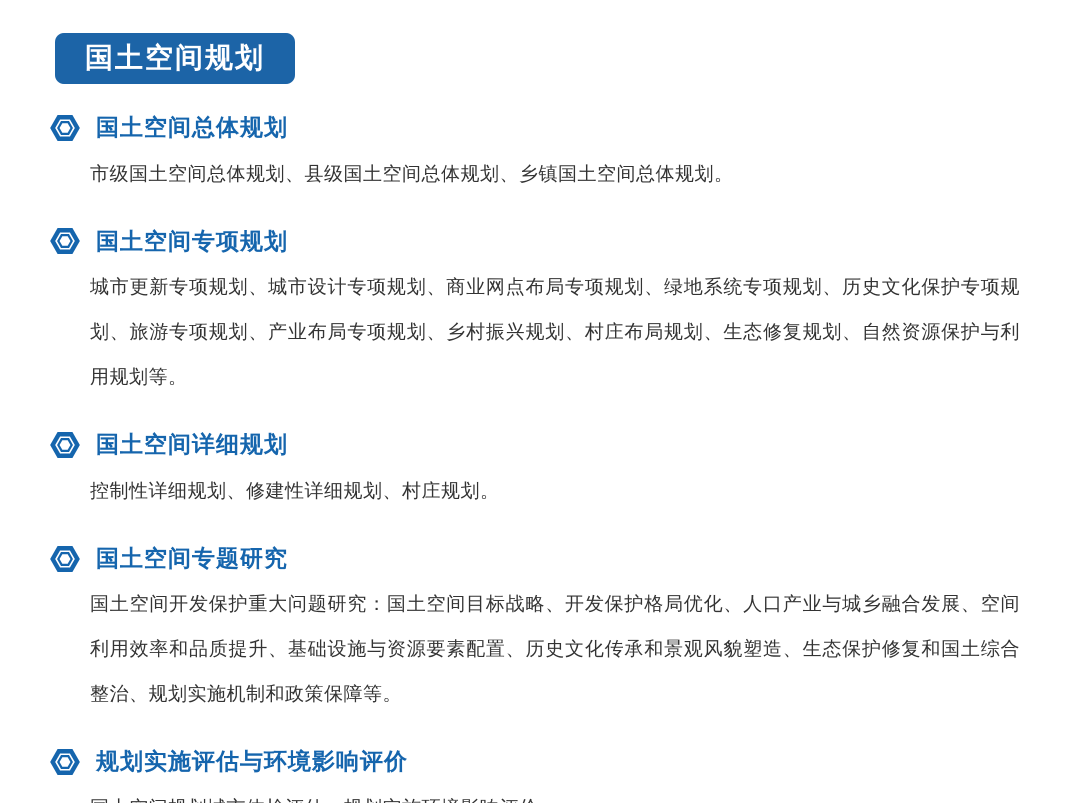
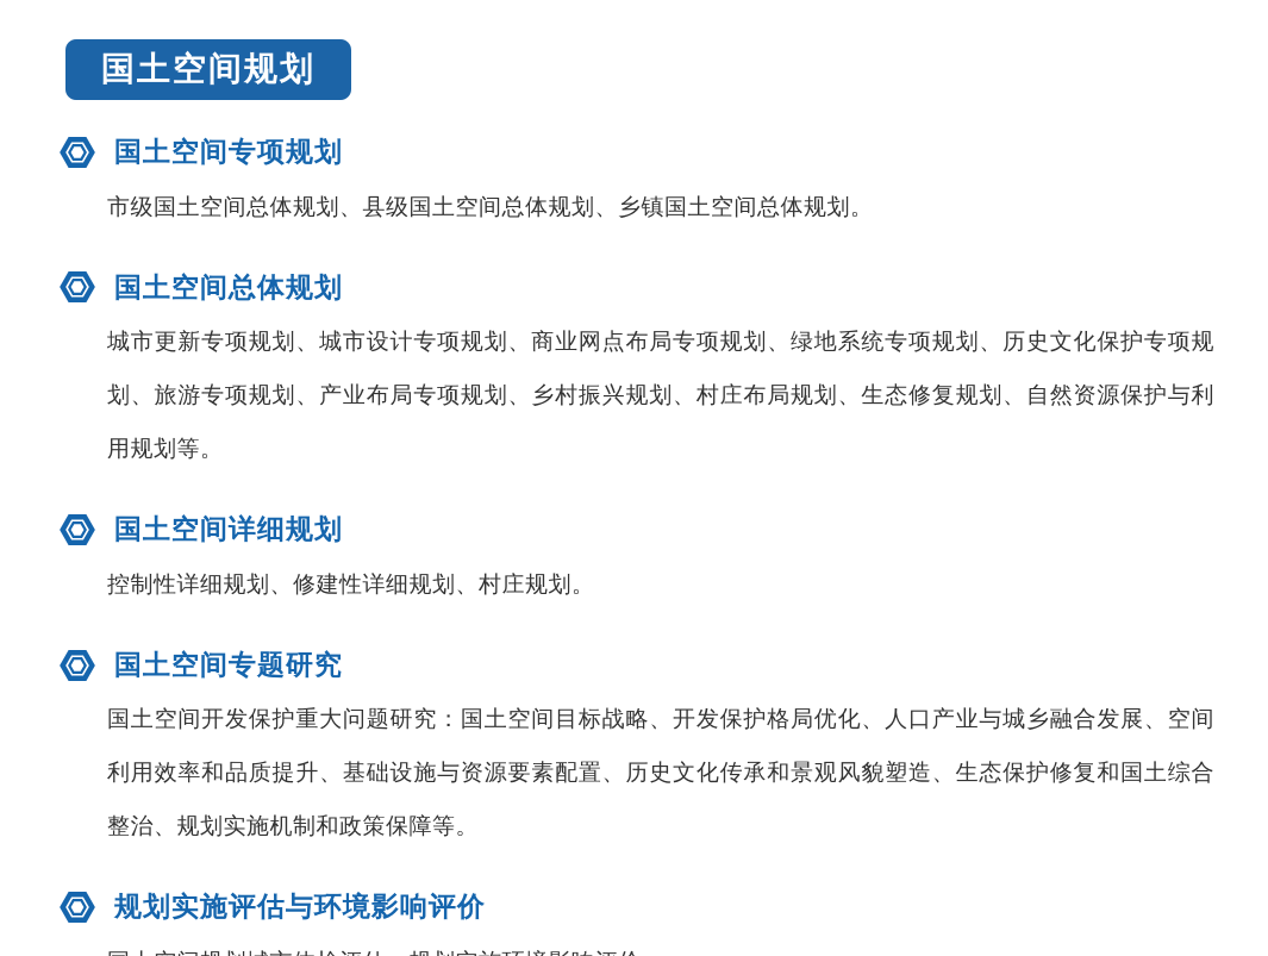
  国土空间规划
- 国土空间总体规划
+ 国土空间专项规划
  市级国土空间总体规划、县级国土空间总体规划、乡镇国土空间总体规划。
- 国土空间专项规划
+ 国土空间总体规划
  城市更新专项规划、城市设计专项规划、商业网点布局专项规划、绿地系统专项规划、历史文化保护专项规划、旅游专项规划、产业布局专项规划、乡村振兴规划、村庄布局规划、生态修复规划、自然资源保护与利用规划等。
  国土空间详细规划
  控制性详细规划、修建性详细规划、村庄规划。
  国土空间专题研究
  国土空间开发保护重大问题研究：国土空间目标战略、开发保护格局优化、人口产业与城乡融合发展、空间利用效率和品质提升、基础设施与资源要素配置、历史文化传承和景观风貌塑造、生态保护修复和国土综合整治、规划实施机制和政策保障等。
  规划实施评估与环境影响评价
